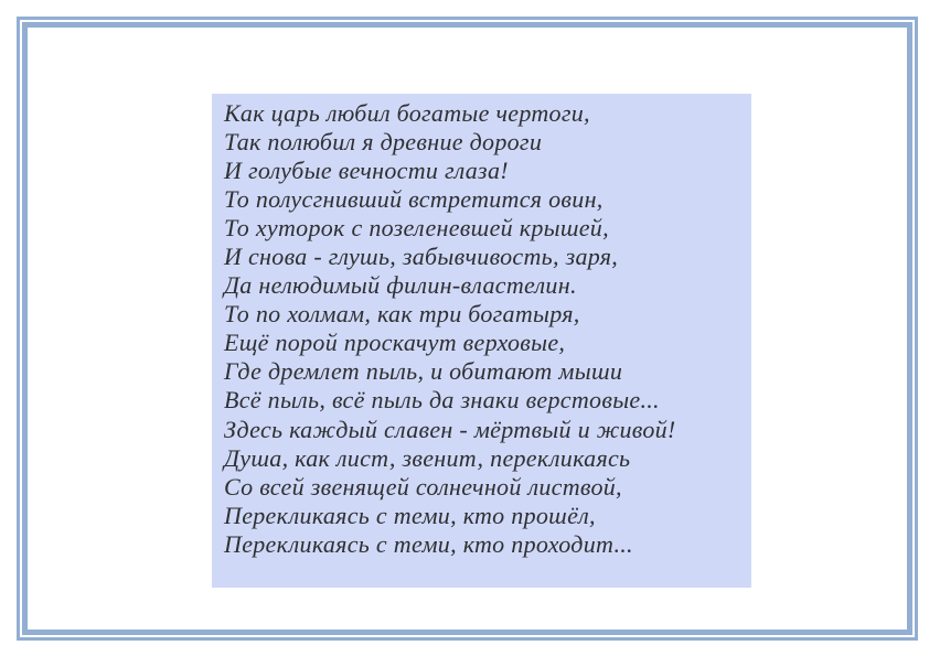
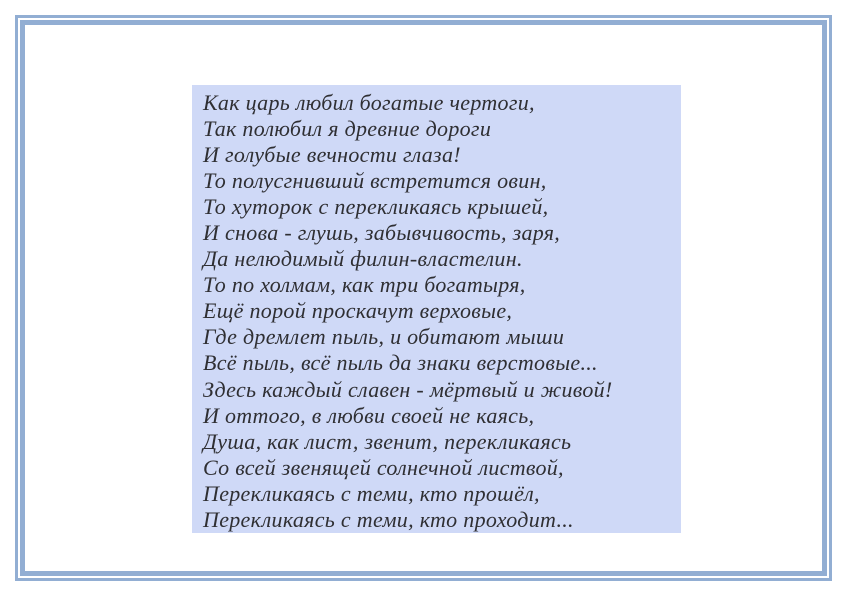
  Как царь любил богатые чертоги,
  Так полюбил я древние дороги
  И голубые вечности глаза!
  То полусгнивший встретится овин,
- То хуторок с позеленевшей крышей,
+ То хуторок с перекликаясь крышей,
  И снова - глушь, забывчивость, заря,
  Да нелюдимый филин-властелин.
  То по холмам, как три богатыря,
  Ещё порой проскачут верховые,
  Где дремлет пыль, и обитают мыши
  Всё пыль, всё пыль да знаки верстовые...
  Здесь каждый славен - мёртвый и живой!
+ И оттого, в любви своей не каясь,
  Душа, как лист, звенит, перекликаясь
  Со всей звенящей солнечной листвой,
  Перекликаясь с теми, кто прошёл,
  Перекликаясь с теми, кто проходит...
